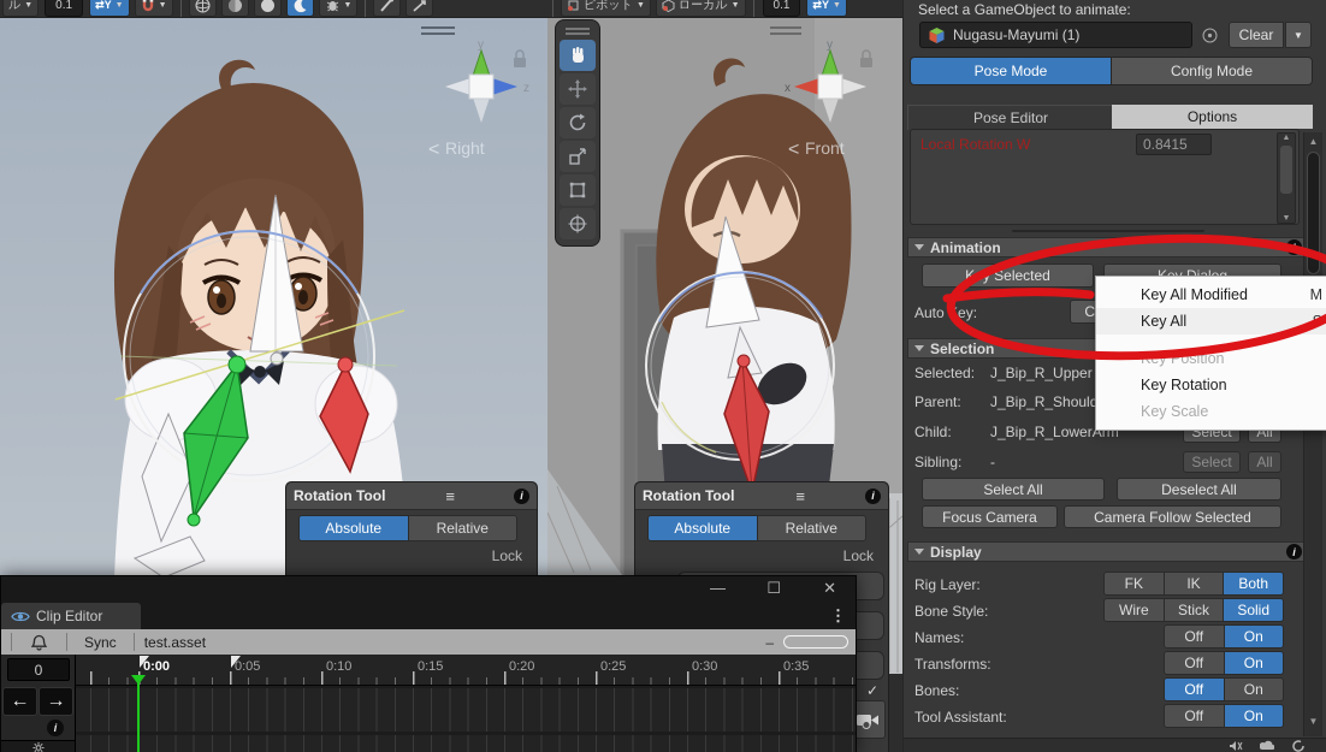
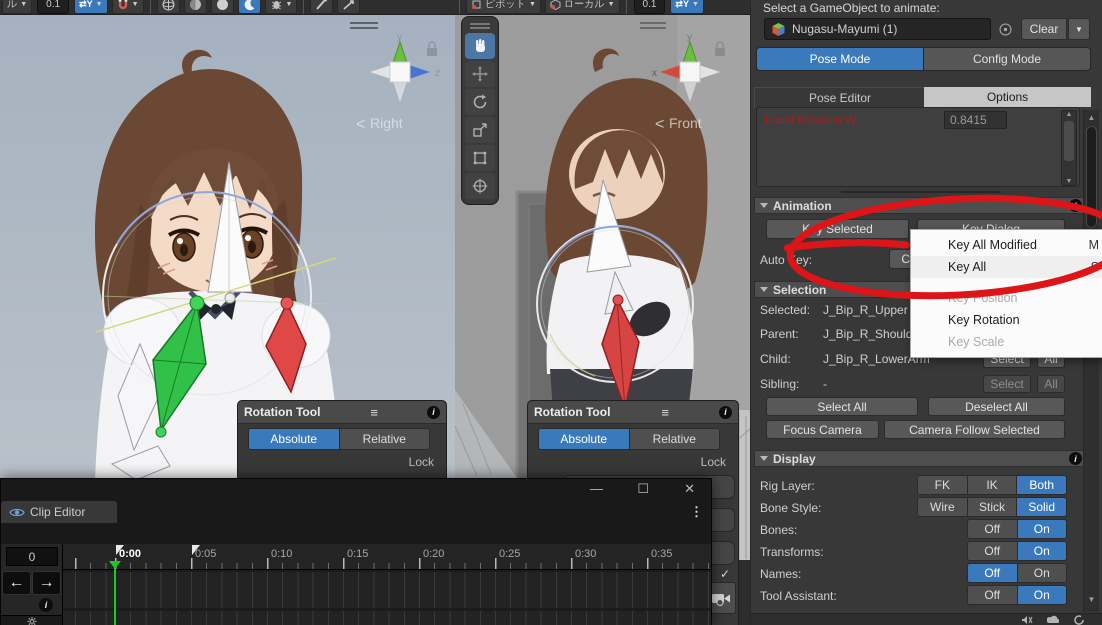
  y
  z
  <
  Right
  y
  x
  <
  Front
  ル
  0.1
  ⇄Y
  ピボット
  ローカル
  0.1
  ⇄Y
  Rotation Tool
  ≡
  i
  Absolute
  Relative
  Lock
  Rotation Tool
  ≡
  i
  Absolute
  Relative
  Lock
  ✓
  Select a GameObject to animate:
  Nugasu-Mayumi (1)
  Clear
  ▼
  Pose Mode
  Config Mode
  Pose Editor
  Options
  Local Rotation W
  0.8415
  Animation
  K Selected
  Autoey:
  C
  Selection
  Selected:
  J_Bip_R_Upper
  Parent:
  J_Bip_R_Shoul
  Child:
  J_Bip_R_LowerArm
  Select
  All
  Sibling:
  -
  Select
  All
  Select All
  Deselect All
  Focus Camera
  Camera Follow Selected
  Display
  i
  Rig Layer:
  FK
  IK
  Both
  Bone Style:
  Wire
  Stick
  Solid
- Names:
+ Bones:
  Off
  On
  Transforms:
  Off
  On
- Bones:
+ Names:
  Off
  On
  Tool Assistant:
  Off
  On
  ▲
  ▼
  Key All Modified
  M
  Key All
  Position
  Key Rotation
  Key Scale
  —
  ☐
  ✕
  Clip Editor
  ⋮
- Sync
- test.asset
- –
  0
  ←
  →
  i
  0:00
  0:05
  0:10
  0:15
  0:20
  0:25
  0:30
  0:35
